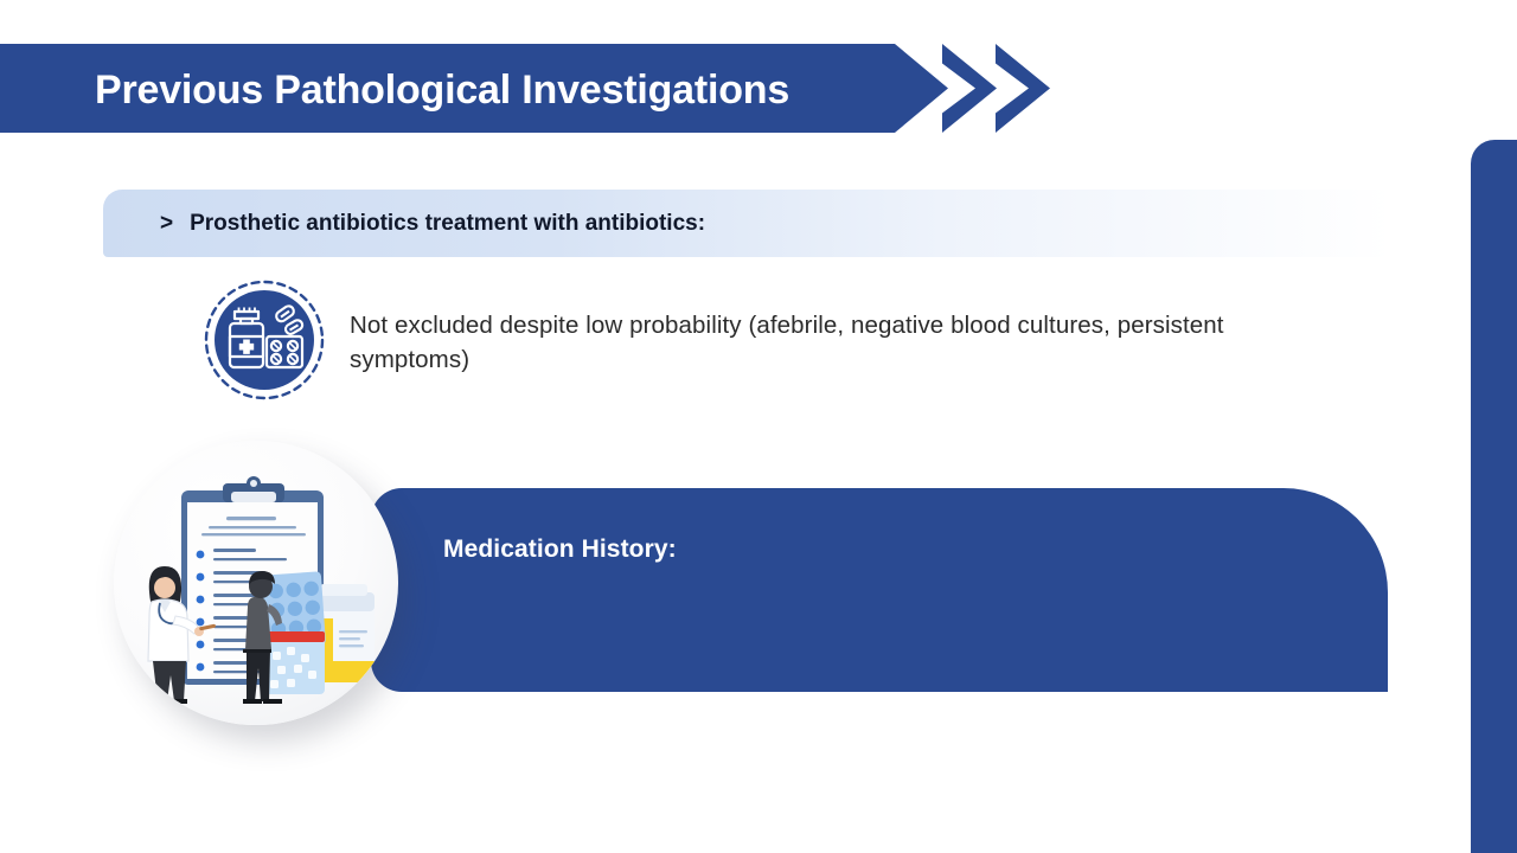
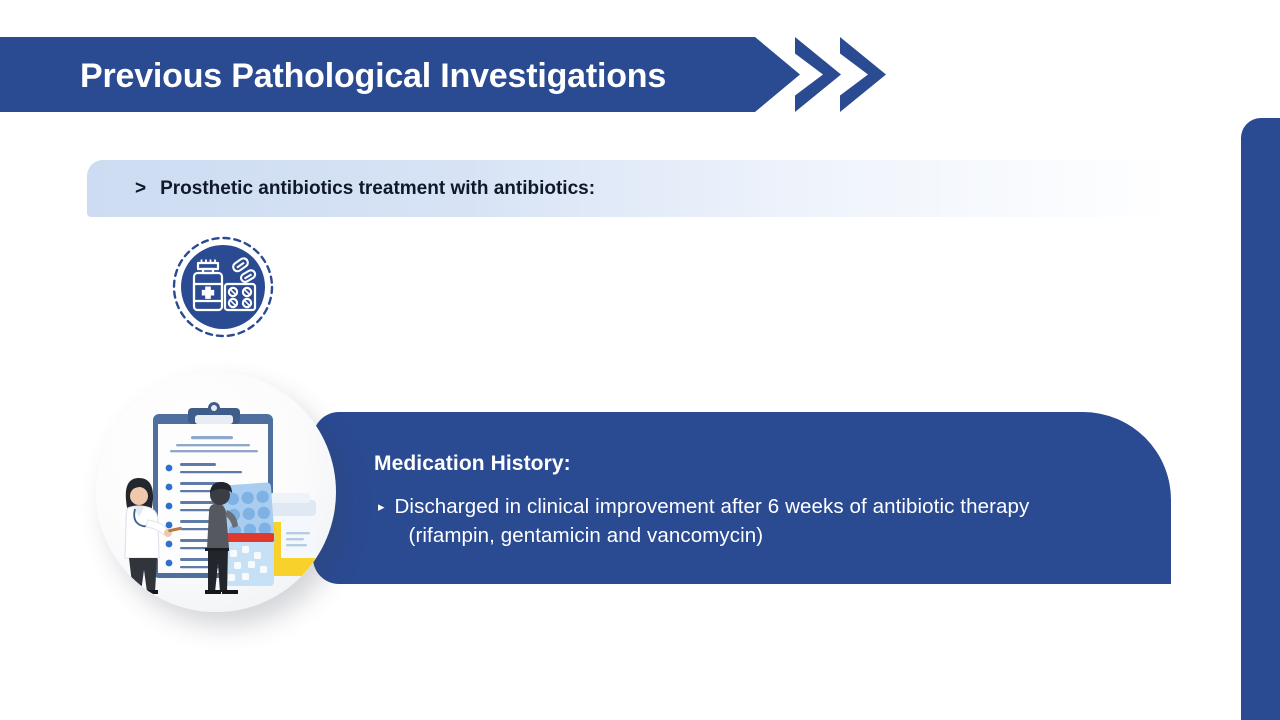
  Previous Pathological Investigations
  >
  Prosthetic antibiotics treatment with antibiotics:
- Not excluded despite low probability (afebrile, negative blood cultures, persistent symptoms)
  Medication History:
+ ▸
+ Discharged in clinical improvement after 6 weeks of antibiotic therapy
+ (rifampin, gentamicin and vancomycin)
